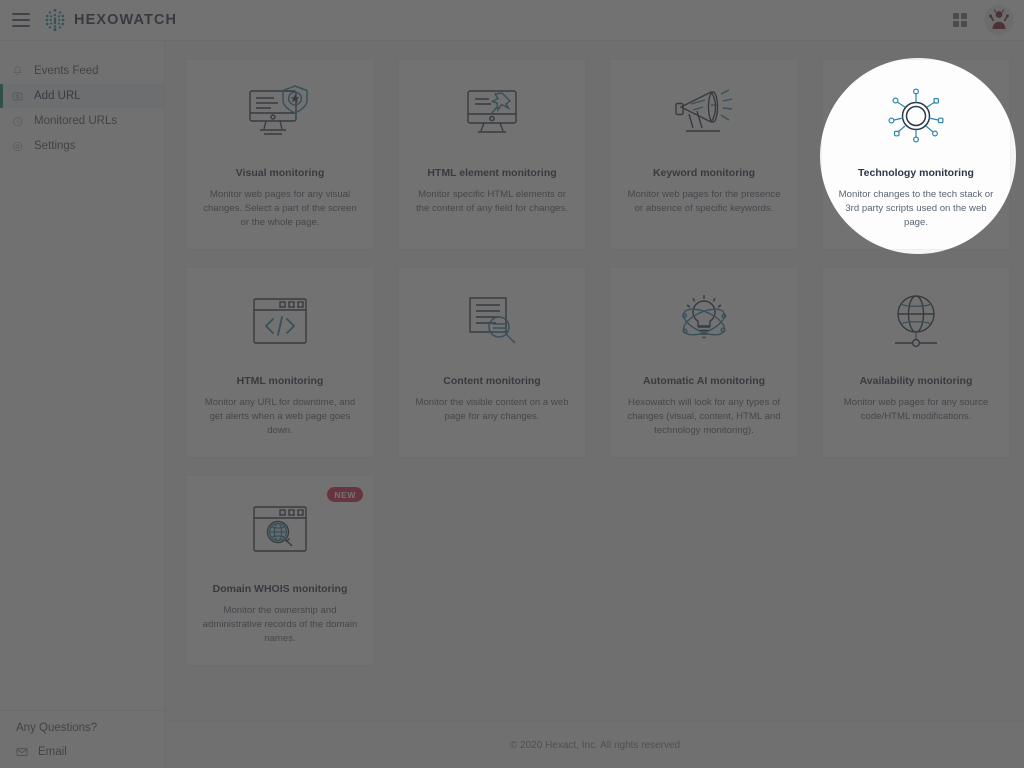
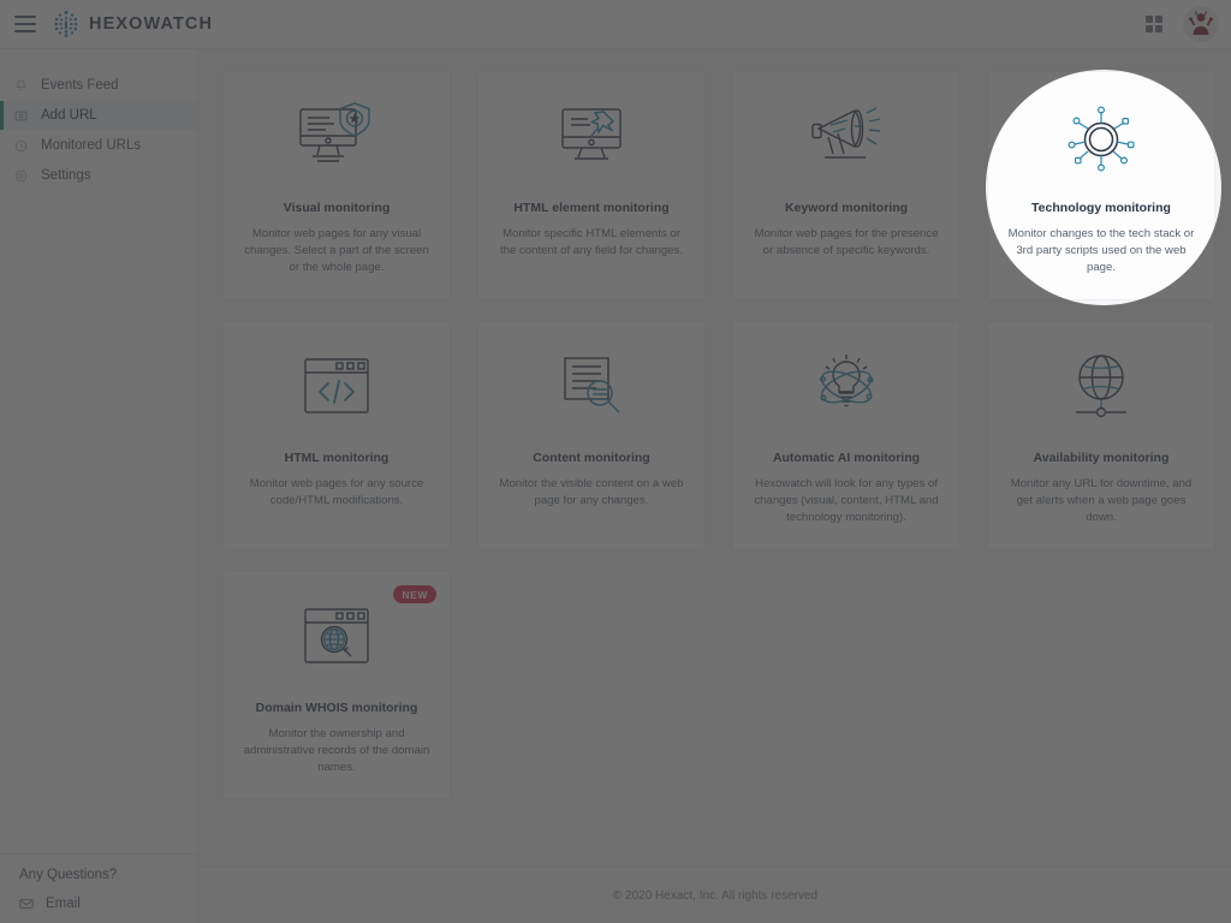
  HEXOWATCH
  Events Feed
  Add URL
  Monitored URLs
  Settings
  Any Questions?
  Email
  Visual monitoring
  Monitor web pages for any visual changes. Select a part of the screen or the whole page.
  HTML element monitoring
  Monitor specific HTML elements or the content of any field for changes.
  Keyword monitoring
  Monitor web pages for the presence or absence of specific keywords.
  Technology monitoring
  Monitor changes to the tech stack or 3rd party scripts used on the web page.
  HTML monitoring
- Monitor any URL for downtime, and get alerts when a web page goes down.
+ Monitor web pages for any source code/HTML modifications.
  Content monitoring
  Monitor the visible content on a web page for any changes.
  Automatic AI monitoring
  Hexowatch will look for any types of changes (visual, content, HTML and technology monitoring).
  Availability monitoring
- Monitor web pages for any source code/HTML modifications.
+ Monitor any URL for downtime, and get alerts when a web page goes down.
  NEW
  Domain WHOIS monitoring
  Monitor the ownership and administrative records of the domain names.
  © 2020 Hexact, Inc. All rights reserved
